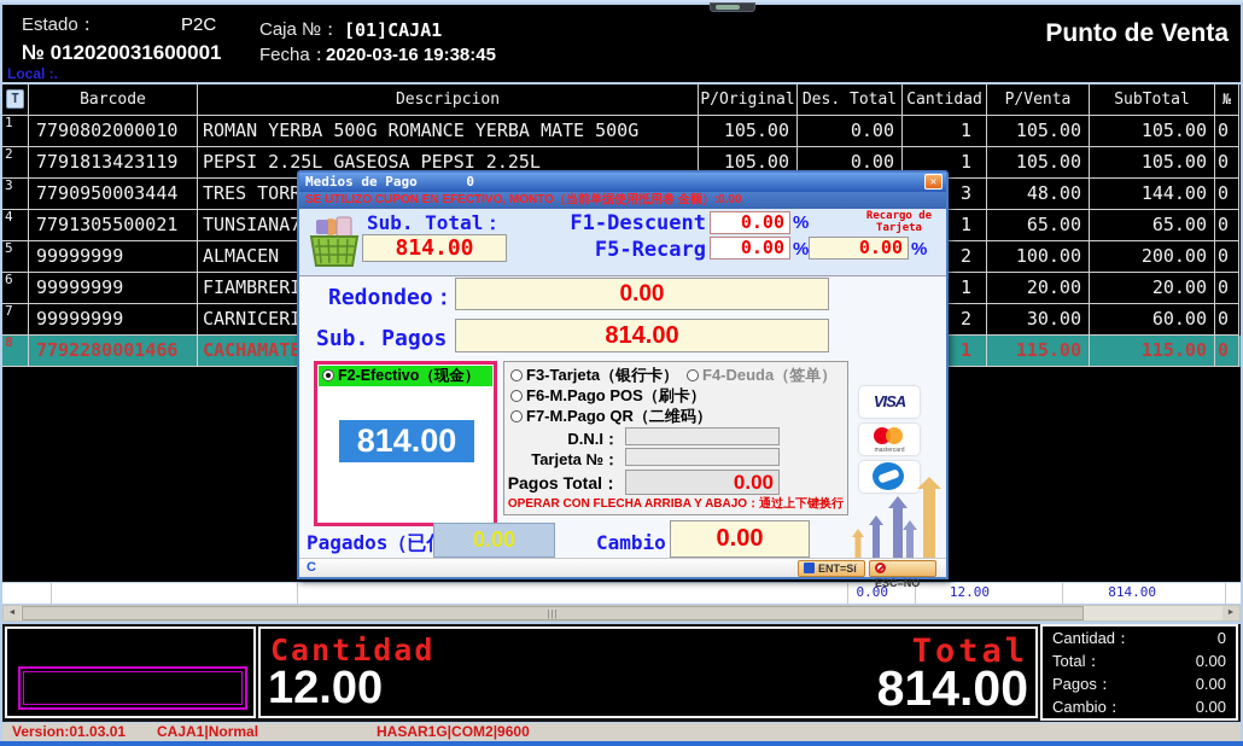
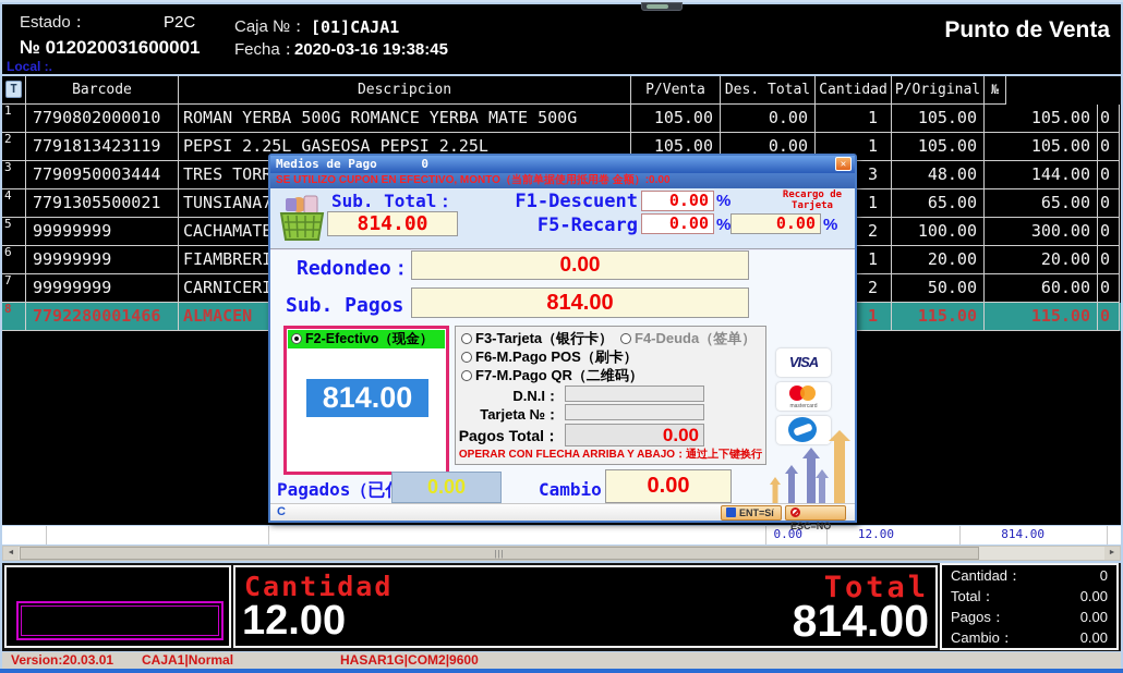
  Estado：
  P2C
  № 012020031600001
  Caja №：
  [01]CAJA1
  Fecha：
  2020-03-16 19:38:45
  Punto de Venta
  Local :.
  T
  Barcode
  Descripcion
- P/Original
+ P/Venta
  Des. Total
  Cantidad
- P/Venta
+ P/Original
- SubTotal
  №
  1
  7790802000010
  ROMAN YERBA 500G ROMANCE YERBA MATE 500G
  105.00
  0.00
  1
  105.00
  105.00
  0
  2
  7791813423119
  PEPSI 2.25L GASEOSA PEPSI 2.25L
  105.00
  0.00
  1
  105.00
  105.00
  0
  3
  7790950003444
  TRES TORR
  3
  48.00
  144.00
  0
  4
  7791305500021
  TUNSIANA7
  1
  65.00
  65.00
  0
  5
  99999999
- ALMACEN
+ CACHAMATE
  2
  100.00
- 200.00
+ 300.00
  0
  6
  99999999
  FIAMBRERI
  1
  20.00
  20.00
  0
  7
  99999999
  CARNICERI
  2
- 30.00
+ 50.00
  60.00
  0
  8
  7792280001466
- CACHAMATE
+ ALMACEN
  1
  115.00
  115.00
  0
  0.00
  12.00
  814.00
  |||
  Cantidad
  12.00
  Total
  814.00
  Cantidad：
  0
  Total：
  0.00
  Pagos：
  0.00
  Cambio：
  0.00
- Version:01.03.01
+ Version:20.03.01
  CAJA1|Normal
  HASAR1G|COM2|9600
  Medios de Pago 0
  ✕
  SE UTILIZO CUPON EN EFECTIVO, MONTO（当前单据使用抵用卷 金额）:0.00
  Sub. Total：
  814.00
  F1-Descuent
  0.00
  %
  F5-Recarg
  0.00
  %
  Recargo de Tarjeta
  0.00
  %
  Redondeo：
  0.00
  Sub. Pagos
  814.00
  F2-Efectivo（现金）
  814.00
  F3-Tarjeta（银行卡）
  F4-Deuda（签单）
  F6-M.Pago POS（刷卡）
  F7-M.Pago QR（二维码）
  D.N.I：
  Tarjeta №：
  Pagos Total：
  0.00
  OPERAR CON FLECHA ARRIBA Y ABAJO：通过上下键换行
  VISA
  Pagados（已
  0.00
  Cambio
  0.00
  C
  ENT=Sí
  ESC=NO
